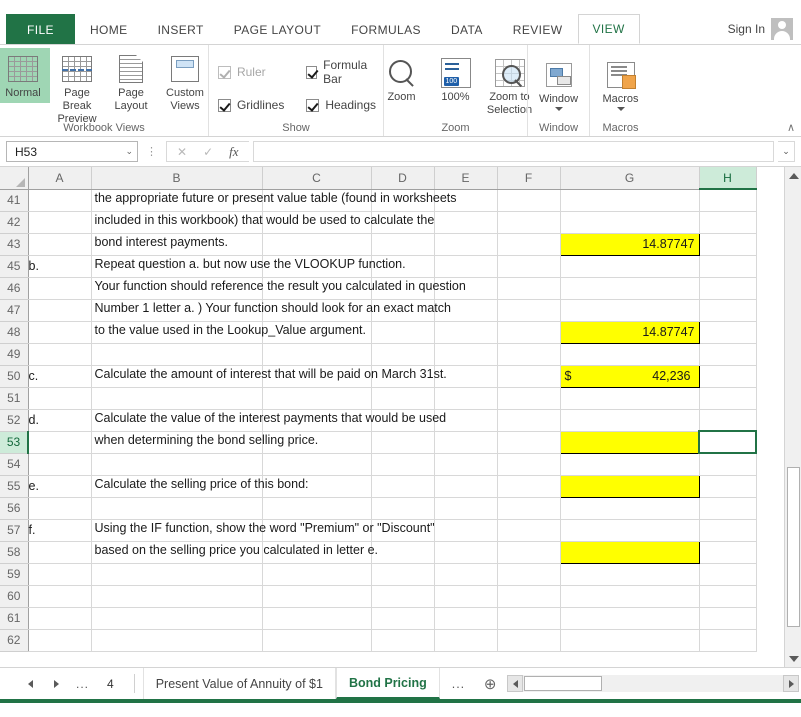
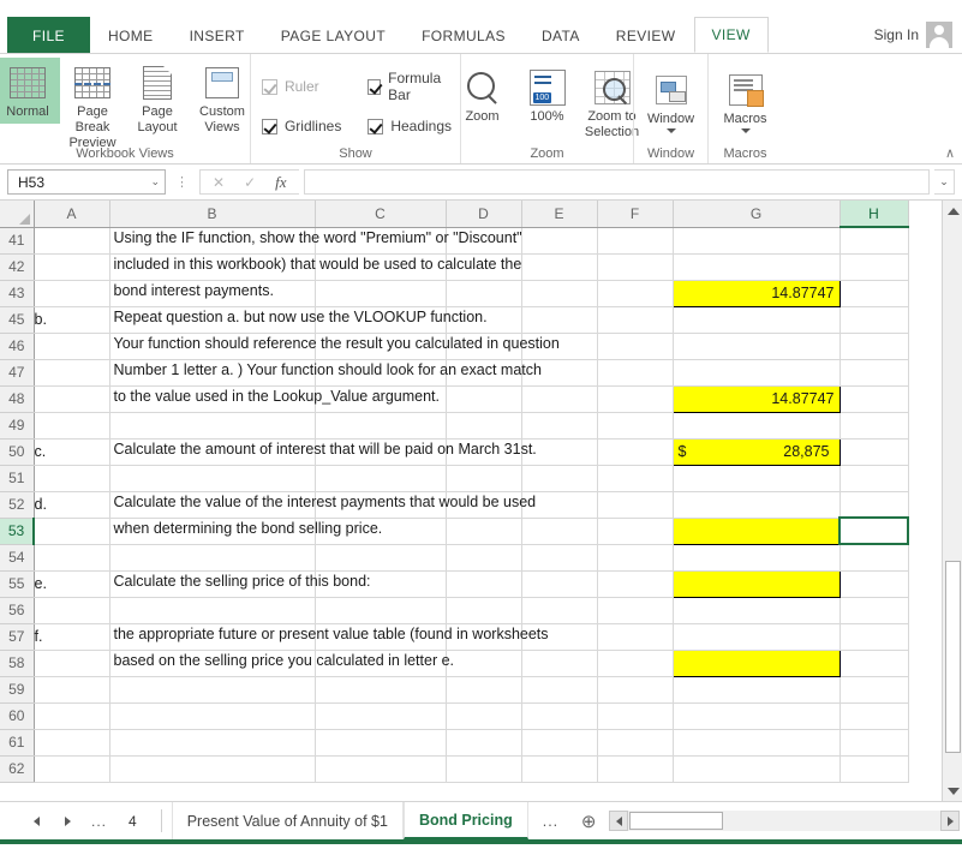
  FILE
  HOME
  INSERT
  PAGE LAYOUT
  FORMULAS
  DATA
  REVIEW
  VIEW
  Sign In
  Normal
  Page Break
  Preview
  Page
  Layout
  Custom
  Views
  Workbook Views
  Ruler
  Formula Bar
  Gridlines
  Headings
  Show
  Zoom
  100%
  Zoom to
  Selection
  Zoom
  Window
  Window
  Macros
  Macros
  ∧
  H53
  ⌄
  ⋮
  ✕
  ✓
  fx
  ⌄
  	A	B	C	D	E	F	G	H
- 41		the appropriate future or present value table (found in worksheets
+ 41		Using the IF function, show the word "Premium" or "Discount"
  42		included in this workbook) that would be used to calculate the
  43		bond interest payments.					14.87747
  45	b.	Repeat question a. but now use the VLOOKUP function.
  46		Your function should reference the result you calculated in question
  47		Number 1 letter a. ) Your function should look for an exact match
  48		to the value used in the Lookup_Value argument.					14.87747
  49
- 50	c.	Calculate the amount of interest that will be paid on March 31st.					$ 42,236
+ 50	c.	Calculate the amount of interest that will be paid on March 31st.					$ 28,875
  51
  52	d.	Calculate the value of the interest payments that would be used
  53		when determining the bond selling price.
  54
  55	e.	Calculate the selling price of this bond:
  56
- 57	f.	Using the IF function, show the word "Premium" or "Discount"
+ 57	f.	the appropriate future or present value table (found in worksheets
  58		based on the selling price you calculated in letter e.
  59
  60
  61
  62
  ...
  4
  Present Value of Annuity of $1
  Bond Pricing
  ...
  ⊕
